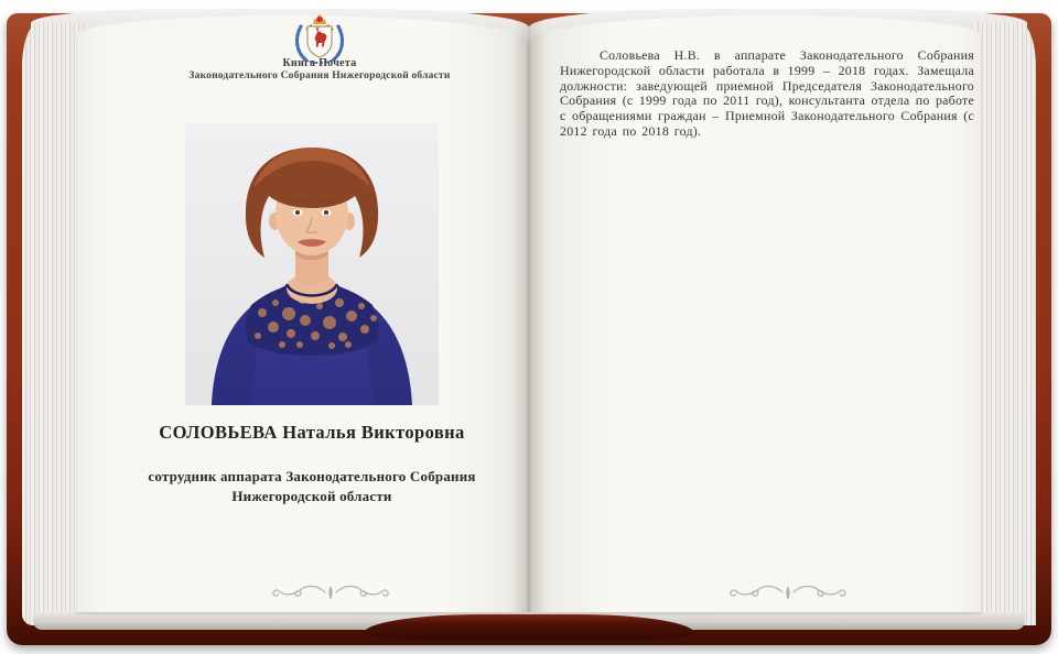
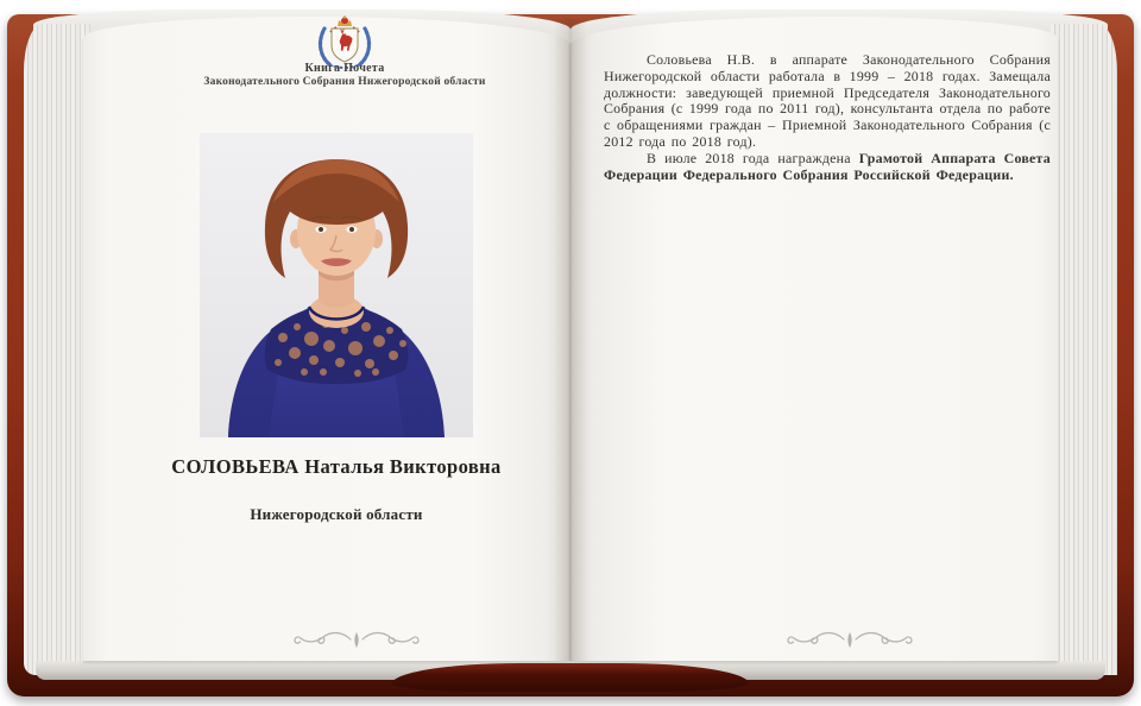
  Книга Почета
  Законодательного Собрания Нижегородской области
  СОЛОВЬЕВА Наталья Викторовна
- сотрудник аппарата Законодательного Собрания
  Нижегородской области
  Соловьева Н.В. в аппарате Законодательного Собрания Нижегородской области работала в 1999 – 2018 годах. Замещала должности: заведующей приемной Председателя Законодательного Собрания (с 1999 года по 2011 год), консультанта отдела по работе с обращениями граждан – Приемной Законодательного Собрания (с 2012 года по 2018 год).
+ В июле 2018 года награждена Грамотой Аппарата Совета Федерации Федерального Собрания Российской Федерации.
